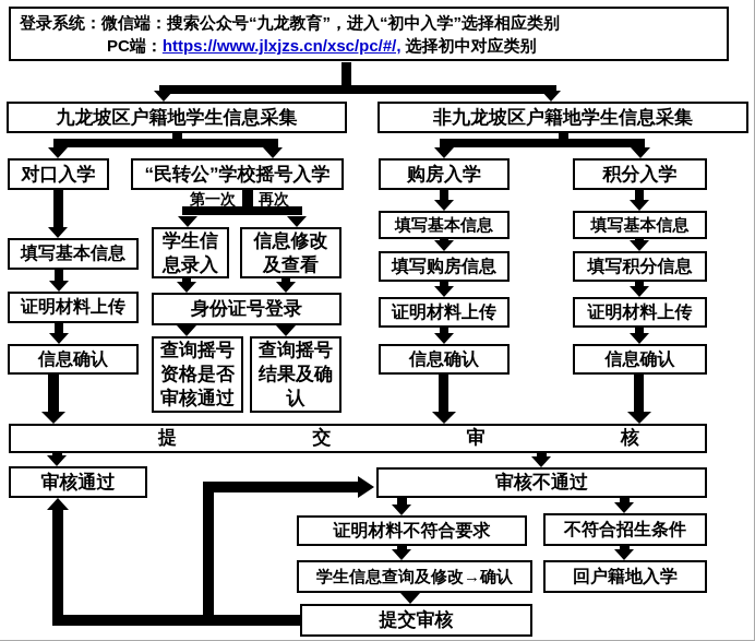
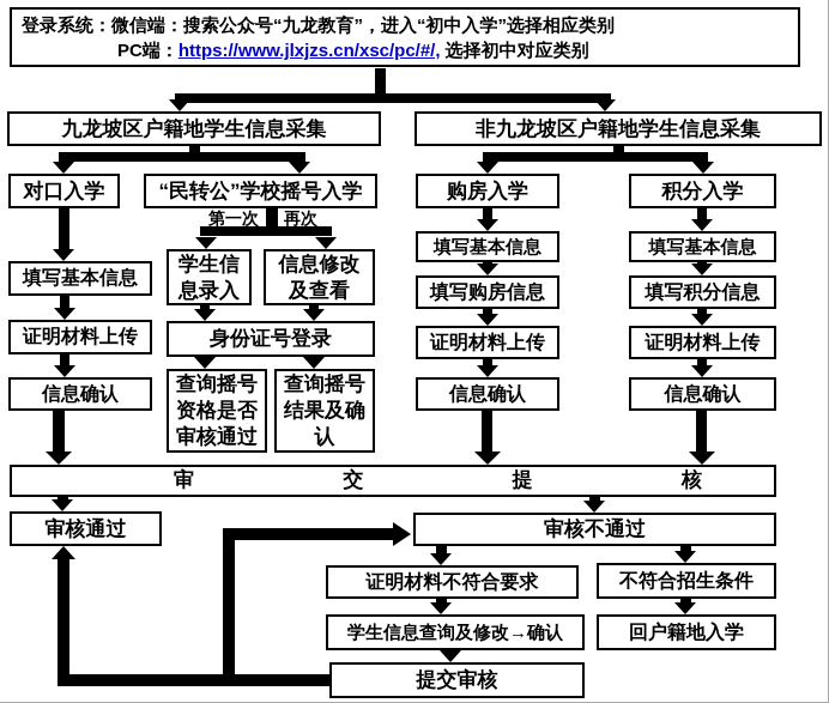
  登录系统：微信端：搜索公众号“九龙教育”，进入“初中入学”选择相应类别
  PC端：https://www.jlxjzs.cn/xsc/pc/#/, 选择初中对应类别
  九龙坡区户籍地学生信息采集
  非九龙坡区户籍地学生信息采集
  对口入学
  “民转公”学校摇号入学
  购房入学
  积分入学
  第一次
  再次
  填写基本信息
  证明材料上传
  信息确认
  学生信
  息录入
  信息修改
  及查看
  身份证号登录
  查询摇号
  资格是否
  审核通过
  查询摇号
  结果及确
  认
  填写基本信息
  填写购房信息
  证明材料上传
  信息确认
  填写基本信息
  填写积分信息
  证明材料上传
  信息确认
- 提
+ 审
  交
- 审
+ 提
  核
  审核通过
  审核不通过
  证明材料不符合要求
  学生信息查询及修改→确认
  提交审核
  不符合招生条件
  回户籍地入学
